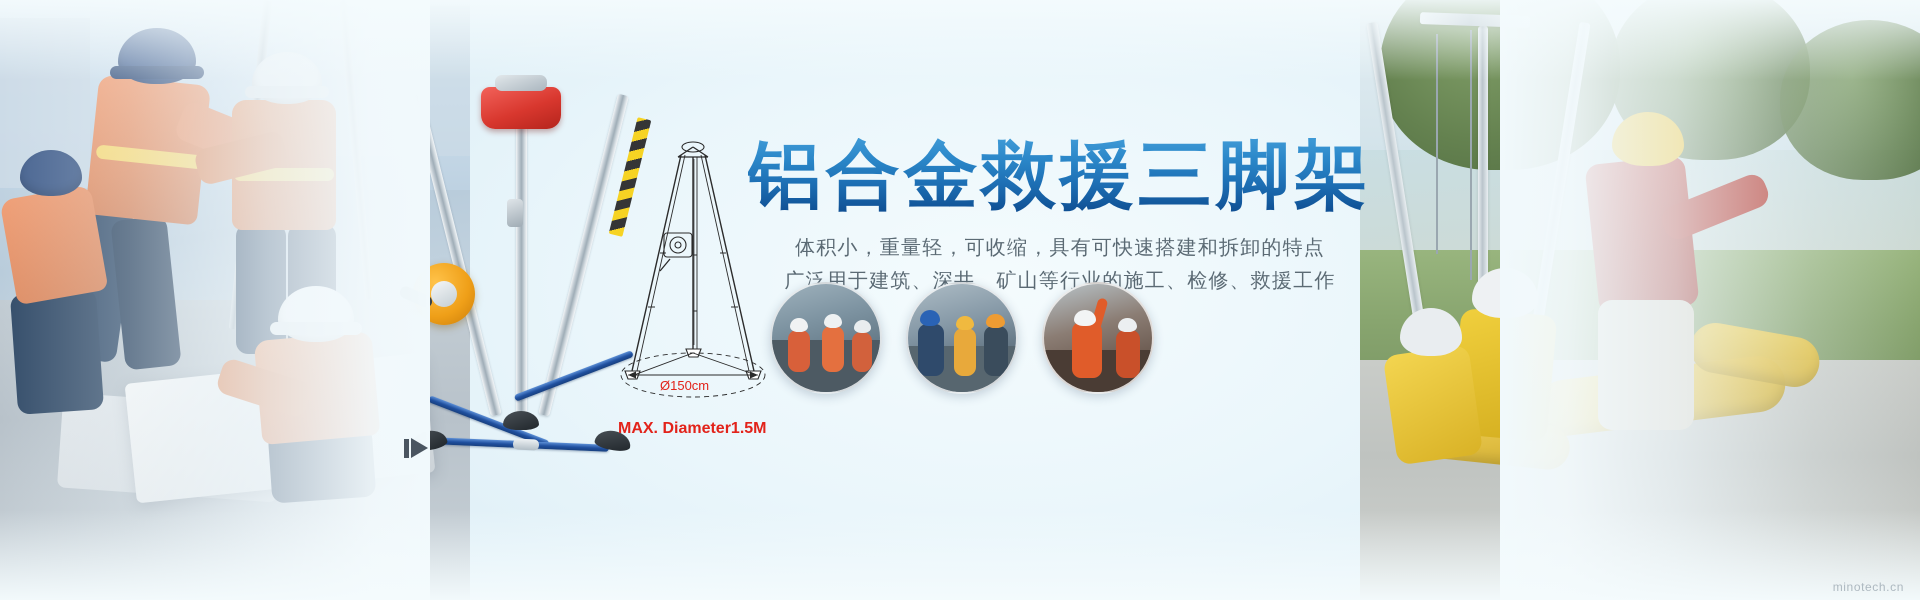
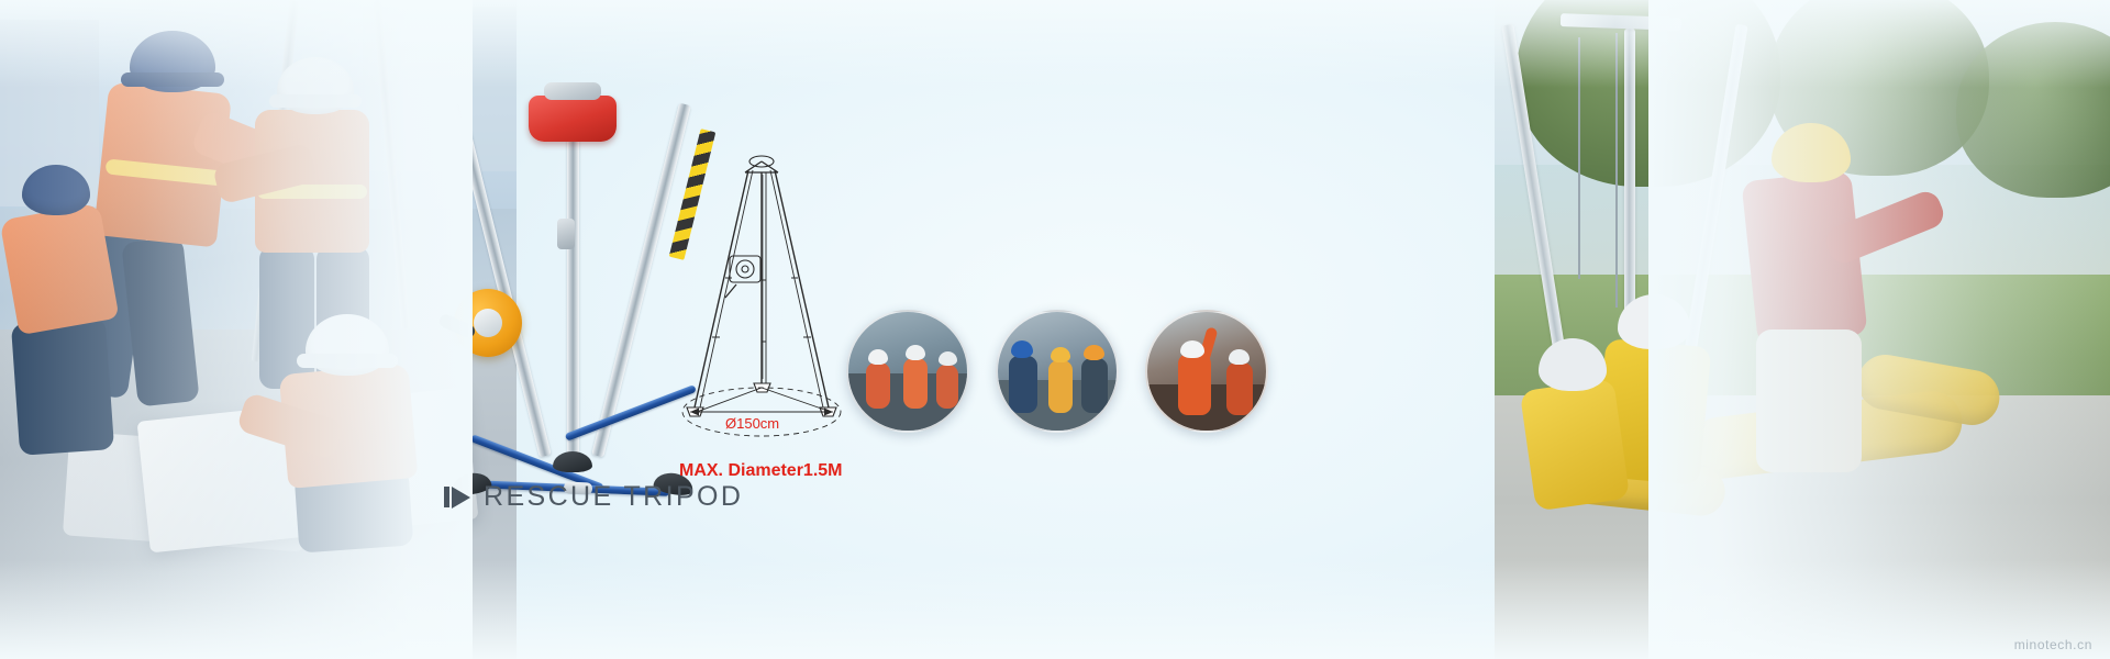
+ RESCUE TRIPOD
  Ø150cm
  MAX. Diameter1.5M
- 铝合金救援三脚架
- 体积小，重量轻，可收缩，具有可快速搭建和拆卸的特点
- 广泛用于建筑、深井、矿山等行业的施工、检修、救援工作
  minotech.cn
